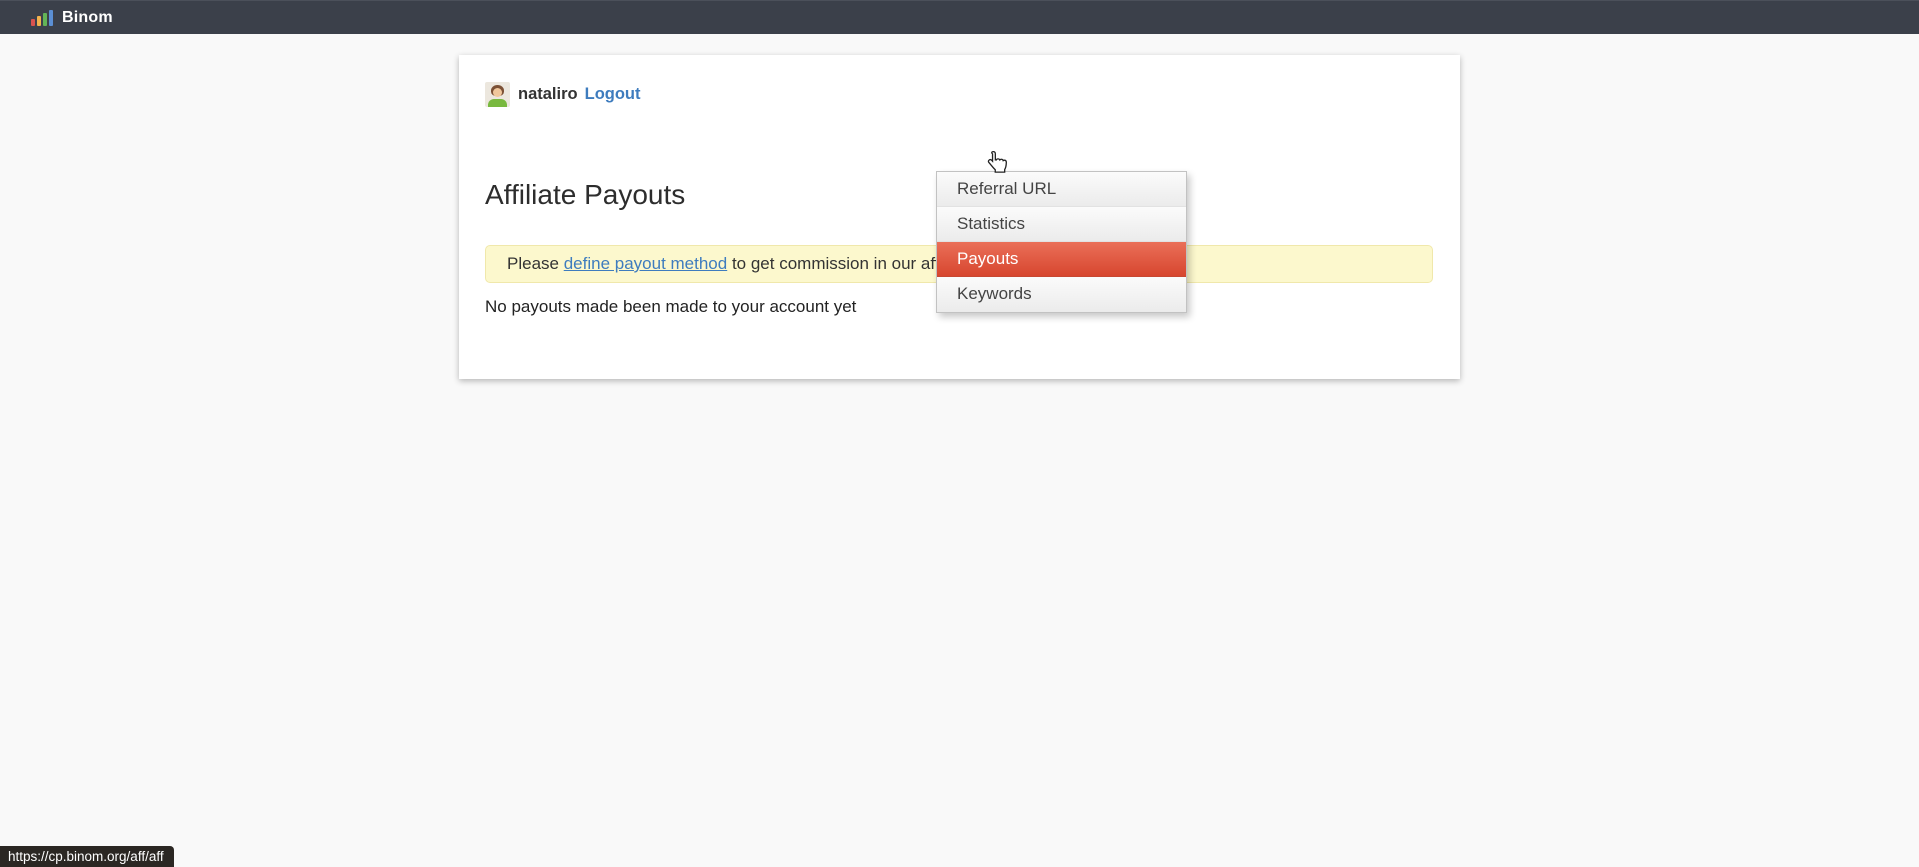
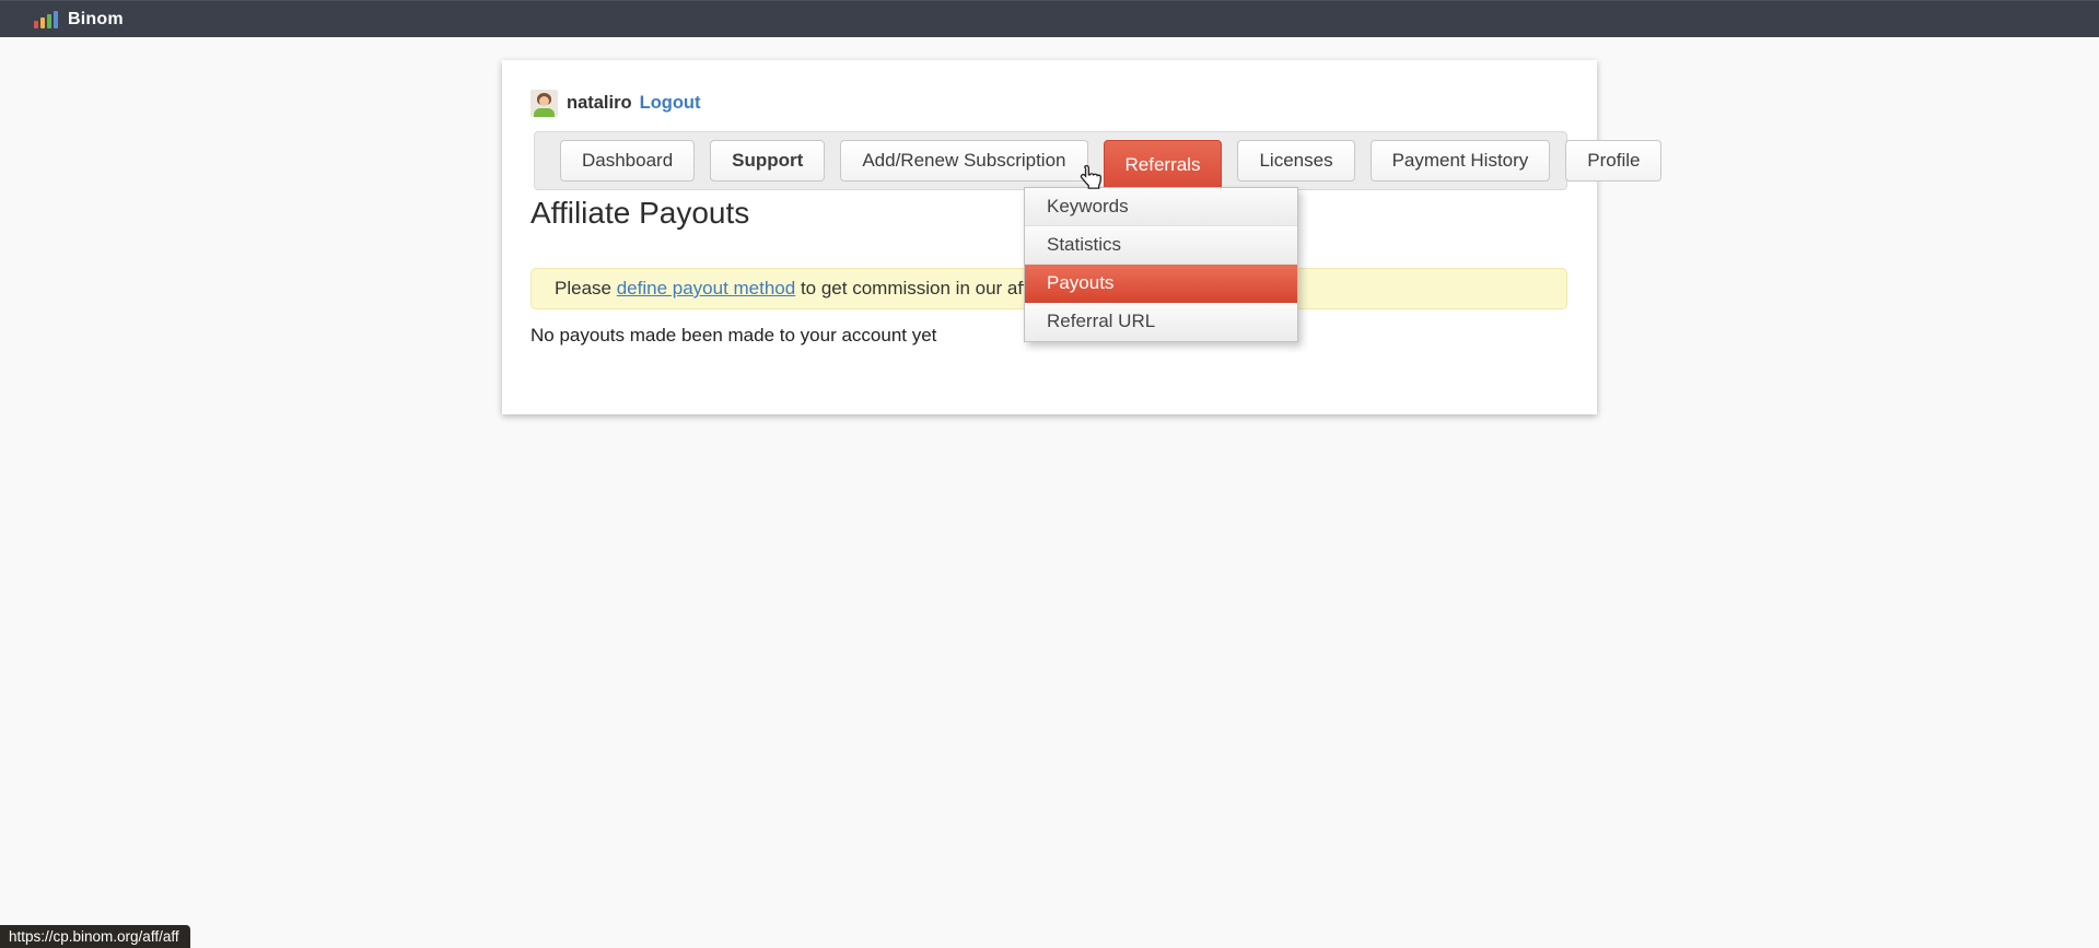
  Binom
  nataliro
  Logout
+ Dashboard
+ Support
+ Add/Renew Subscription
+ Referrals
+ Licenses
+ Payment History
+ Profile
  Affiliate Payouts
  Please
  define payout method
  to get commission in our af
  No payouts made been made to your account yet
- Referral URL
+ Keywords
  Statistics
  Payouts
- Keywords
+ Referral URL
  https://cp.binom.org/aff/aff
